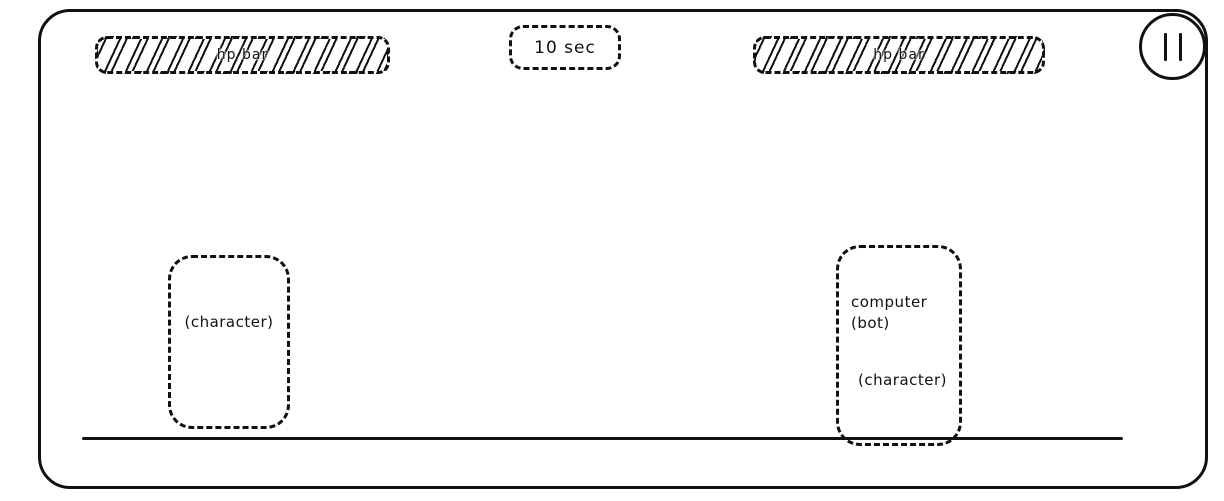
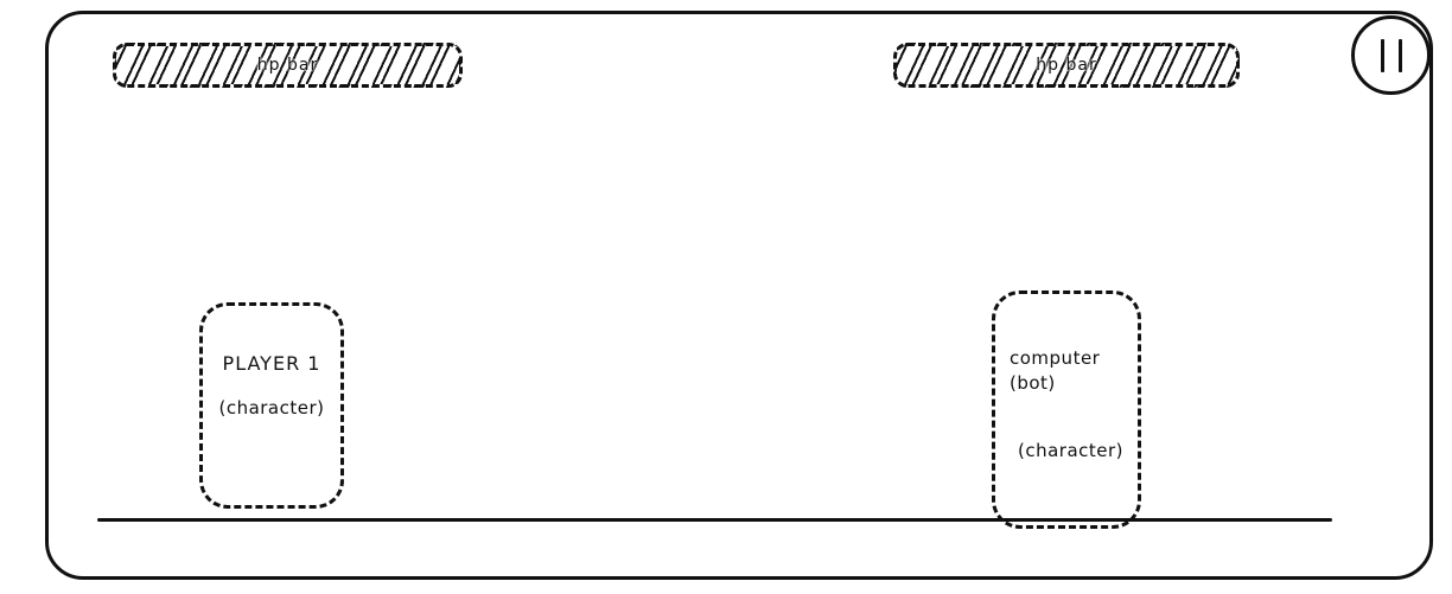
  hp bar
- 10 sec
  hp bar
+ PLAYER 1
  (character)
  computer
  (bot)
  (character)
